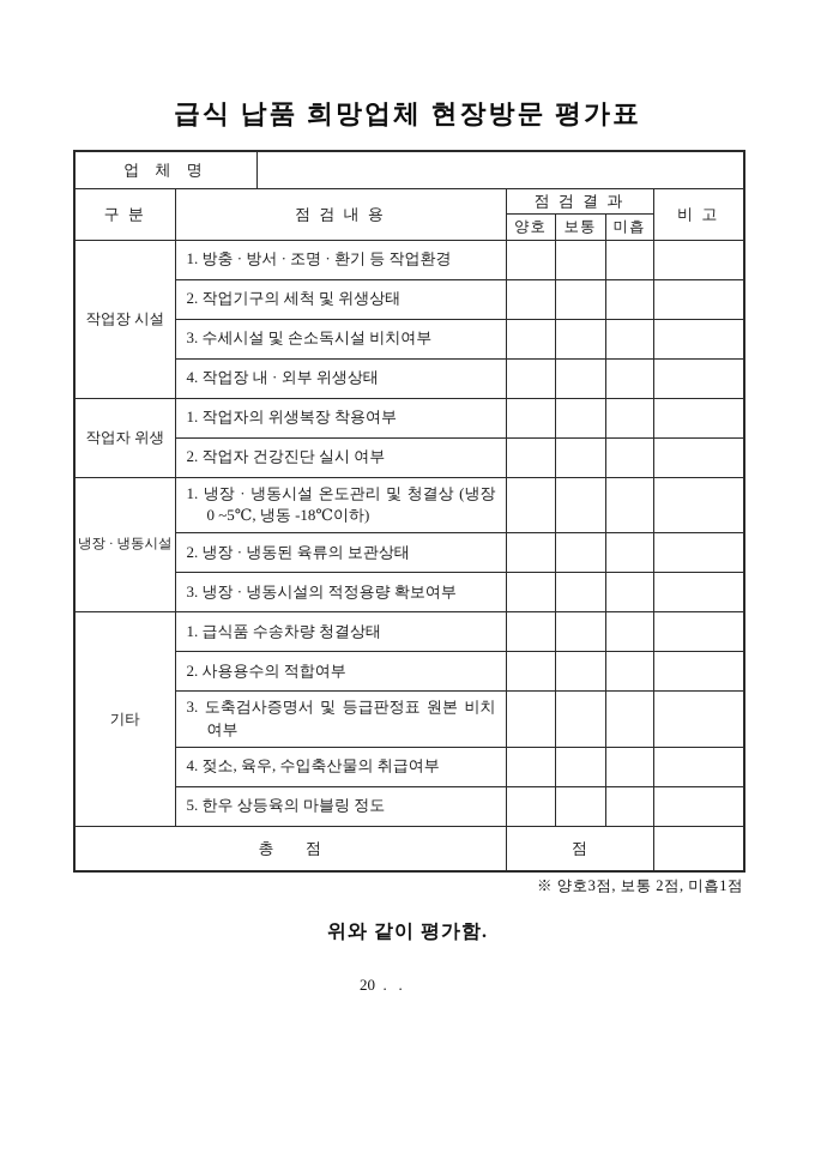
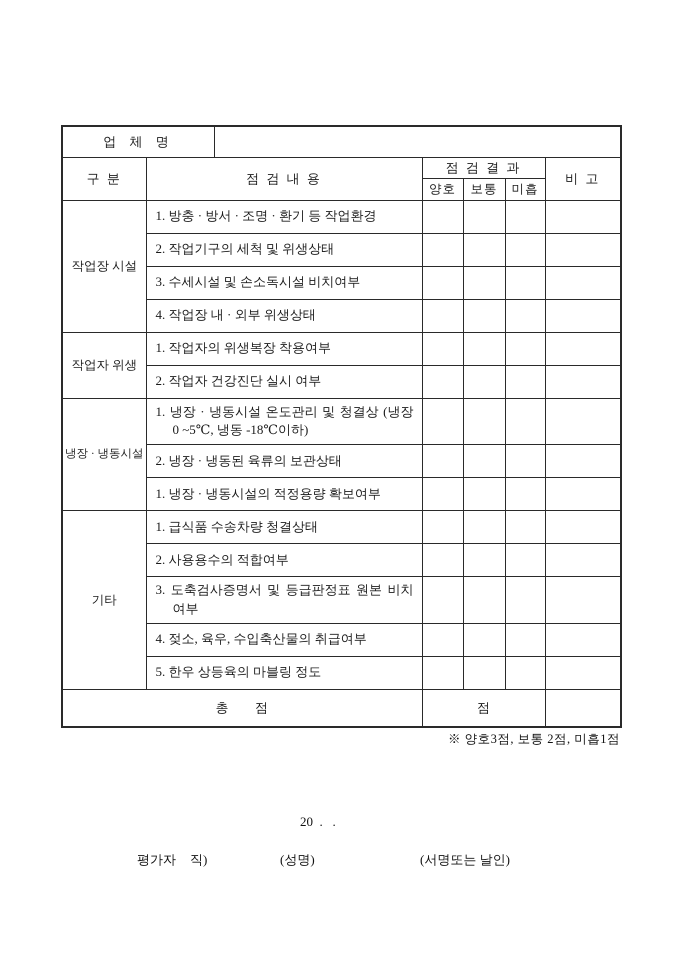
- 급식 납품 희망업체 현장방문 평가표
  업 체 명
  구 분	점 검 내 용	점 검 결 과	비 고
  양호	보통	미흡
  작업장 시설	1. 방충 · 방서 · 조명 · 환기 등 작업환경
  2. 작업기구의 세척 및 위생상태
  3. 수세시설 및 손소독시설 비치여부
  4. 작업장 내 · 외부 위생상태
  작업자 위생	1. 작업자의 위생복장 착용여부
  2. 작업자 건강진단 실시 여부
  냉장 · 냉동시설	1. 냉장 · 냉동시설 온도관리 및 청결상 (냉장 0 ~5℃, 냉동 -18℃이하)
  2. 냉장 · 냉동된 육류의 보관상태
- 3. 냉장 · 냉동시설의 적정용량 확보여부
+ 1. 냉장 · 냉동시설의 적정용량 확보여부
  기타	1. 급식품 수송차량 청결상태
  2. 사용용수의 적합여부
  3. 도축검사증명서 및 등급판정표 원본 비치 여부
  4. 젖소, 육우, 수입축산물의 취급여부
  5. 한우 상등육의 마블링 정도
  총 점	점
  ※ 양호3점, 보통 2점, 미흡1점
- 위와 같이 평가함.
  20 . .
+ 평가자
+ 직)
+ (성명)
+ (서명또는 날인)
